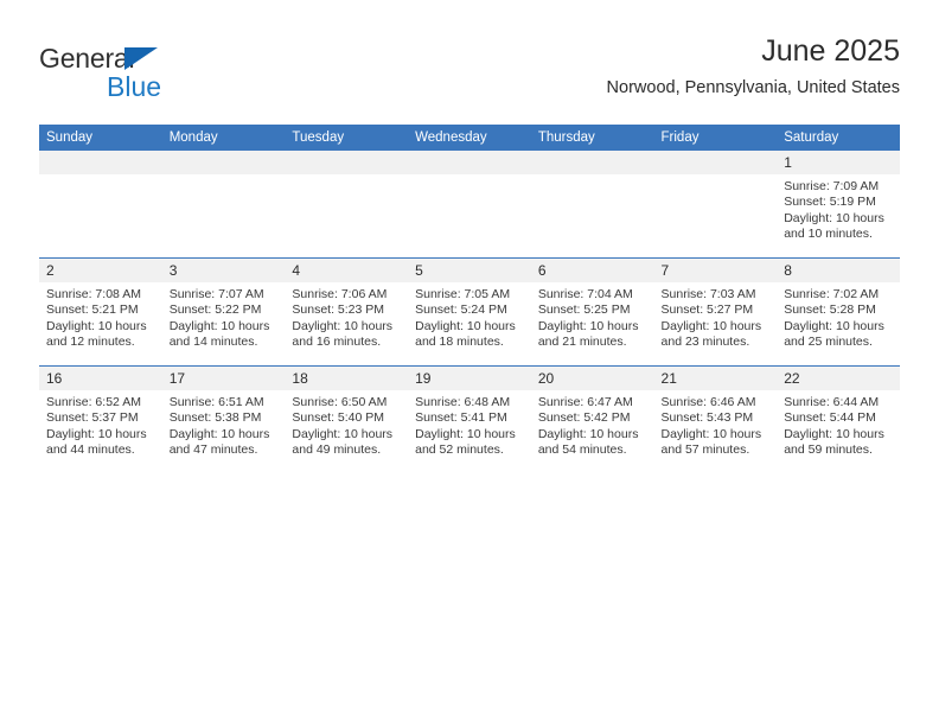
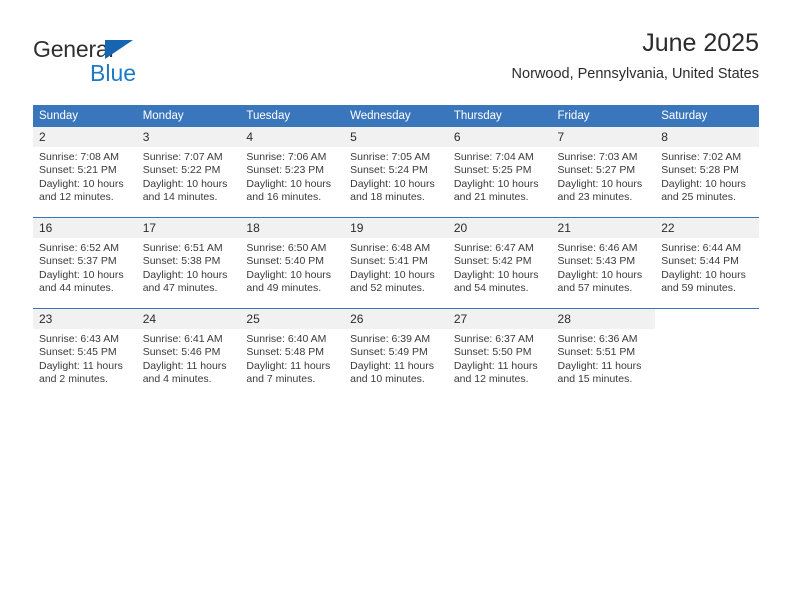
  General
  Blue
  June 2025
  Norwood, Pennsylvania, United States
  Sunday	Monday	Tuesday	Wednesday	Thursday	Friday	Saturday
- 						1Sunrise: 7:09 AMSunset: 5:19 PMDaylight: 10 hoursand 10 minutes.
  2Sunrise: 7:08 AMSunset: 5:21 PMDaylight: 10 hoursand 12 minutes.	3Sunrise: 7:07 AMSunset: 5:22 PMDaylight: 10 hoursand 14 minutes.	4Sunrise: 7:06 AMSunset: 5:23 PMDaylight: 10 hoursand 16 minutes.	5Sunrise: 7:05 AMSunset: 5:24 PMDaylight: 10 hoursand 18 minutes.	6Sunrise: 7:04 AMSunset: 5:25 PMDaylight: 10 hoursand 21 minutes.	7Sunrise: 7:03 AMSunset: 5:27 PMDaylight: 10 hoursand 23 minutes.	8Sunrise: 7:02 AMSunset: 5:28 PMDaylight: 10 hoursand 25 minutes.
  16Sunrise: 6:52 AMSunset: 5:37 PMDaylight: 10 hoursand 44 minutes.	17Sunrise: 6:51 AMSunset: 5:38 PMDaylight: 10 hoursand 47 minutes.	18Sunrise: 6:50 AMSunset: 5:40 PMDaylight: 10 hoursand 49 minutes.	19Sunrise: 6:48 AMSunset: 5:41 PMDaylight: 10 hoursand 52 minutes.	20Sunrise: 6:47 AMSunset: 5:42 PMDaylight: 10 hoursand 54 minutes.	21Sunrise: 6:46 AMSunset: 5:43 PMDaylight: 10 hoursand 57 minutes.	22Sunrise: 6:44 AMSunset: 5:44 PMDaylight: 10 hoursand 59 minutes.
+ 23Sunrise: 6:43 AMSunset: 5:45 PMDaylight: 11 hoursand 2 minutes.	24Sunrise: 6:41 AMSunset: 5:46 PMDaylight: 11 hoursand 4 minutes.	25Sunrise: 6:40 AMSunset: 5:48 PMDaylight: 11 hoursand 7 minutes.	26Sunrise: 6:39 AMSunset: 5:49 PMDaylight: 11 hoursand 10 minutes.	27Sunrise: 6:37 AMSunset: 5:50 PMDaylight: 11 hoursand 12 minutes.	28Sunrise: 6:36 AMSunset: 5:51 PMDaylight: 11 hoursand 15 minutes.
